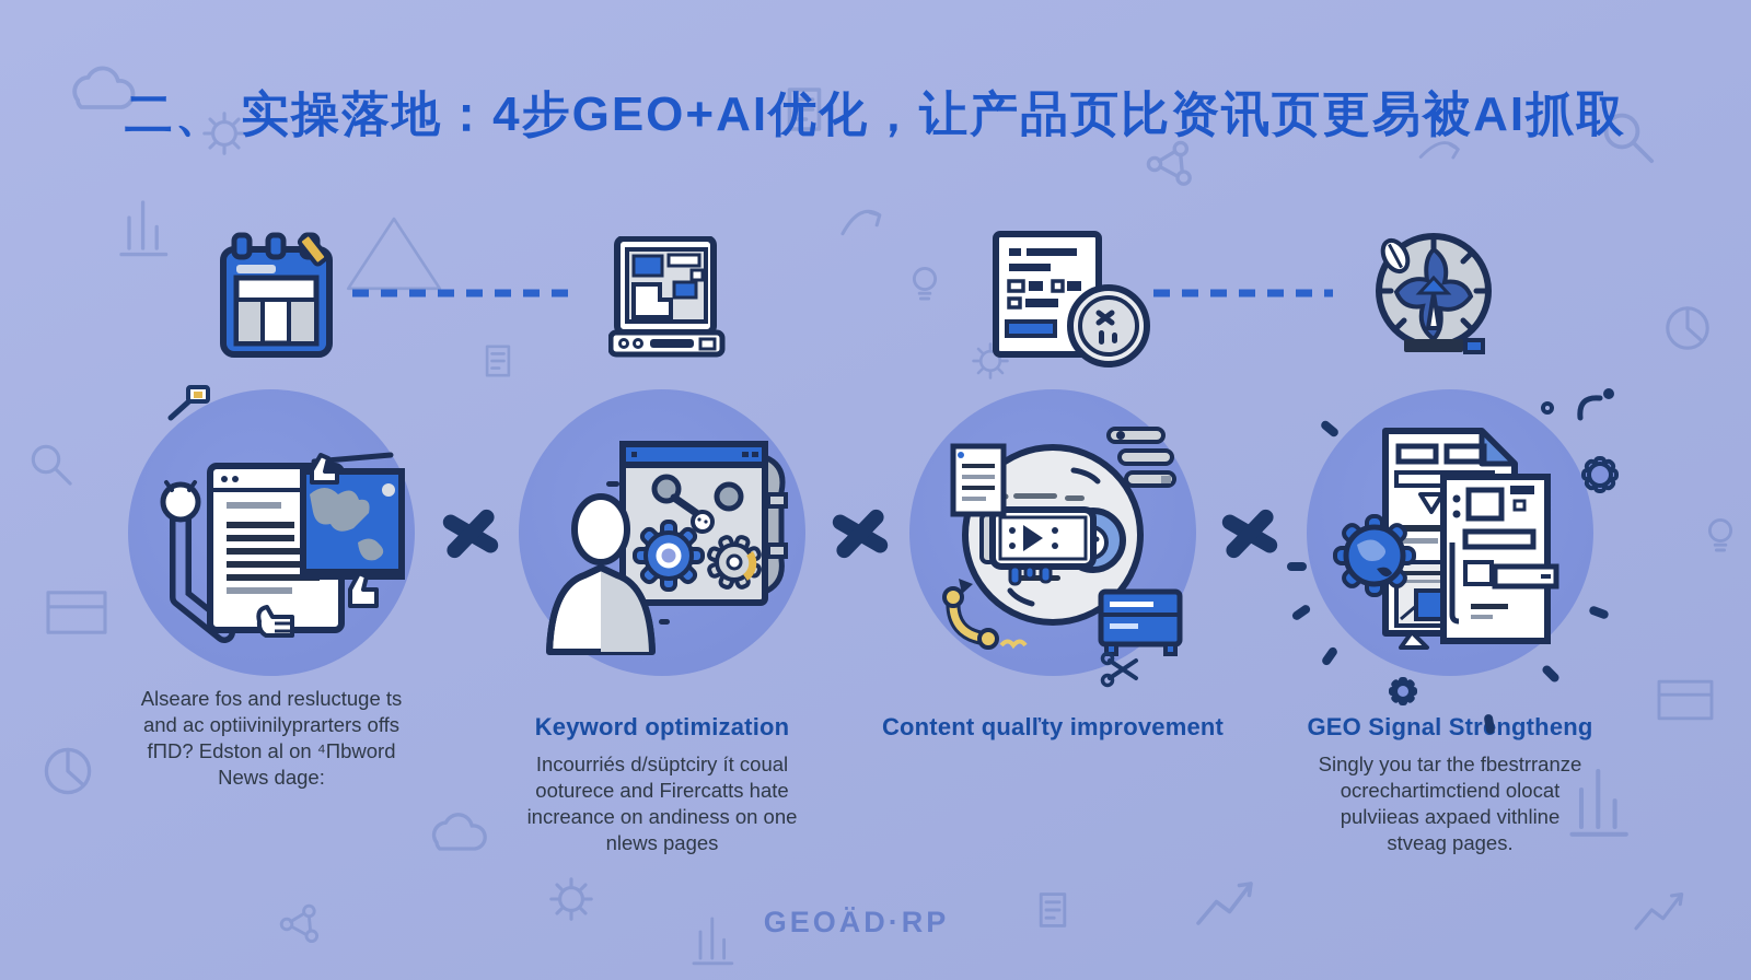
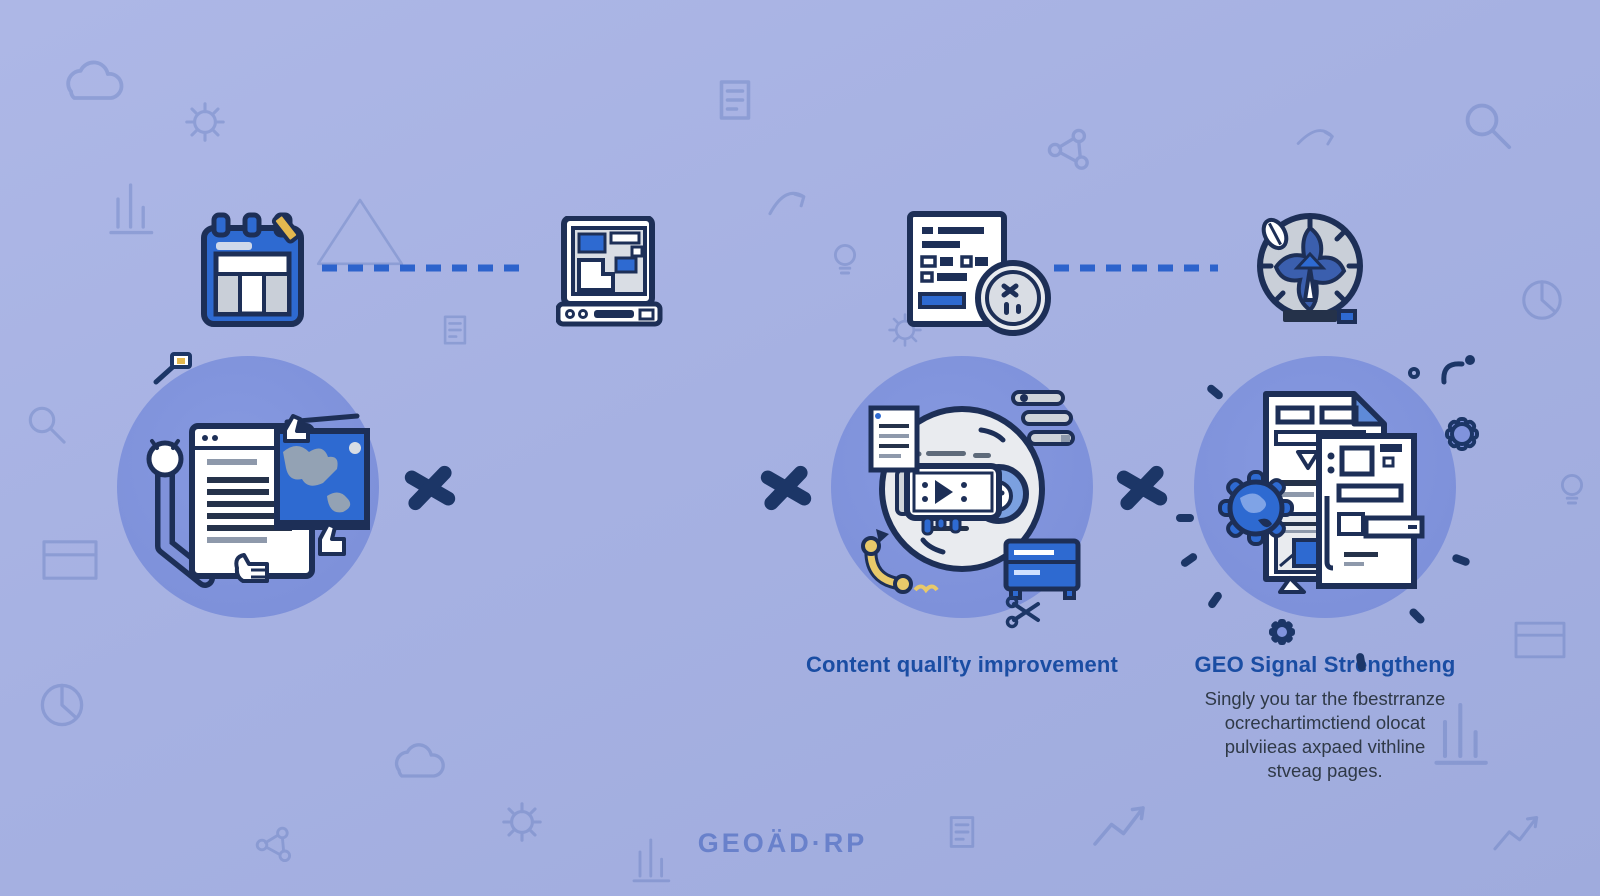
- 二、 实操落地：4步GEO+AI优化，让产品页比资讯页更易被AI抓取
- Alseare fos and resluctuge ts
- and ac optiivinilyprarters offs
- fΠD? Edston al on ⁴Πbword
- News dage:
- Keyword optimization
- Incourriés d/süptciry ít coual
- ooturece and Firercatts hate
- increance on andiness on one
- nlews pages
  Content qualľty improvement
  GEO Signal Strngtheng
  Singly you tar the fbestrranze
  ocrechartimctiend olocat
  pulviieas axpaed vithline
  stveag pages.
  GEOÄD·RP
